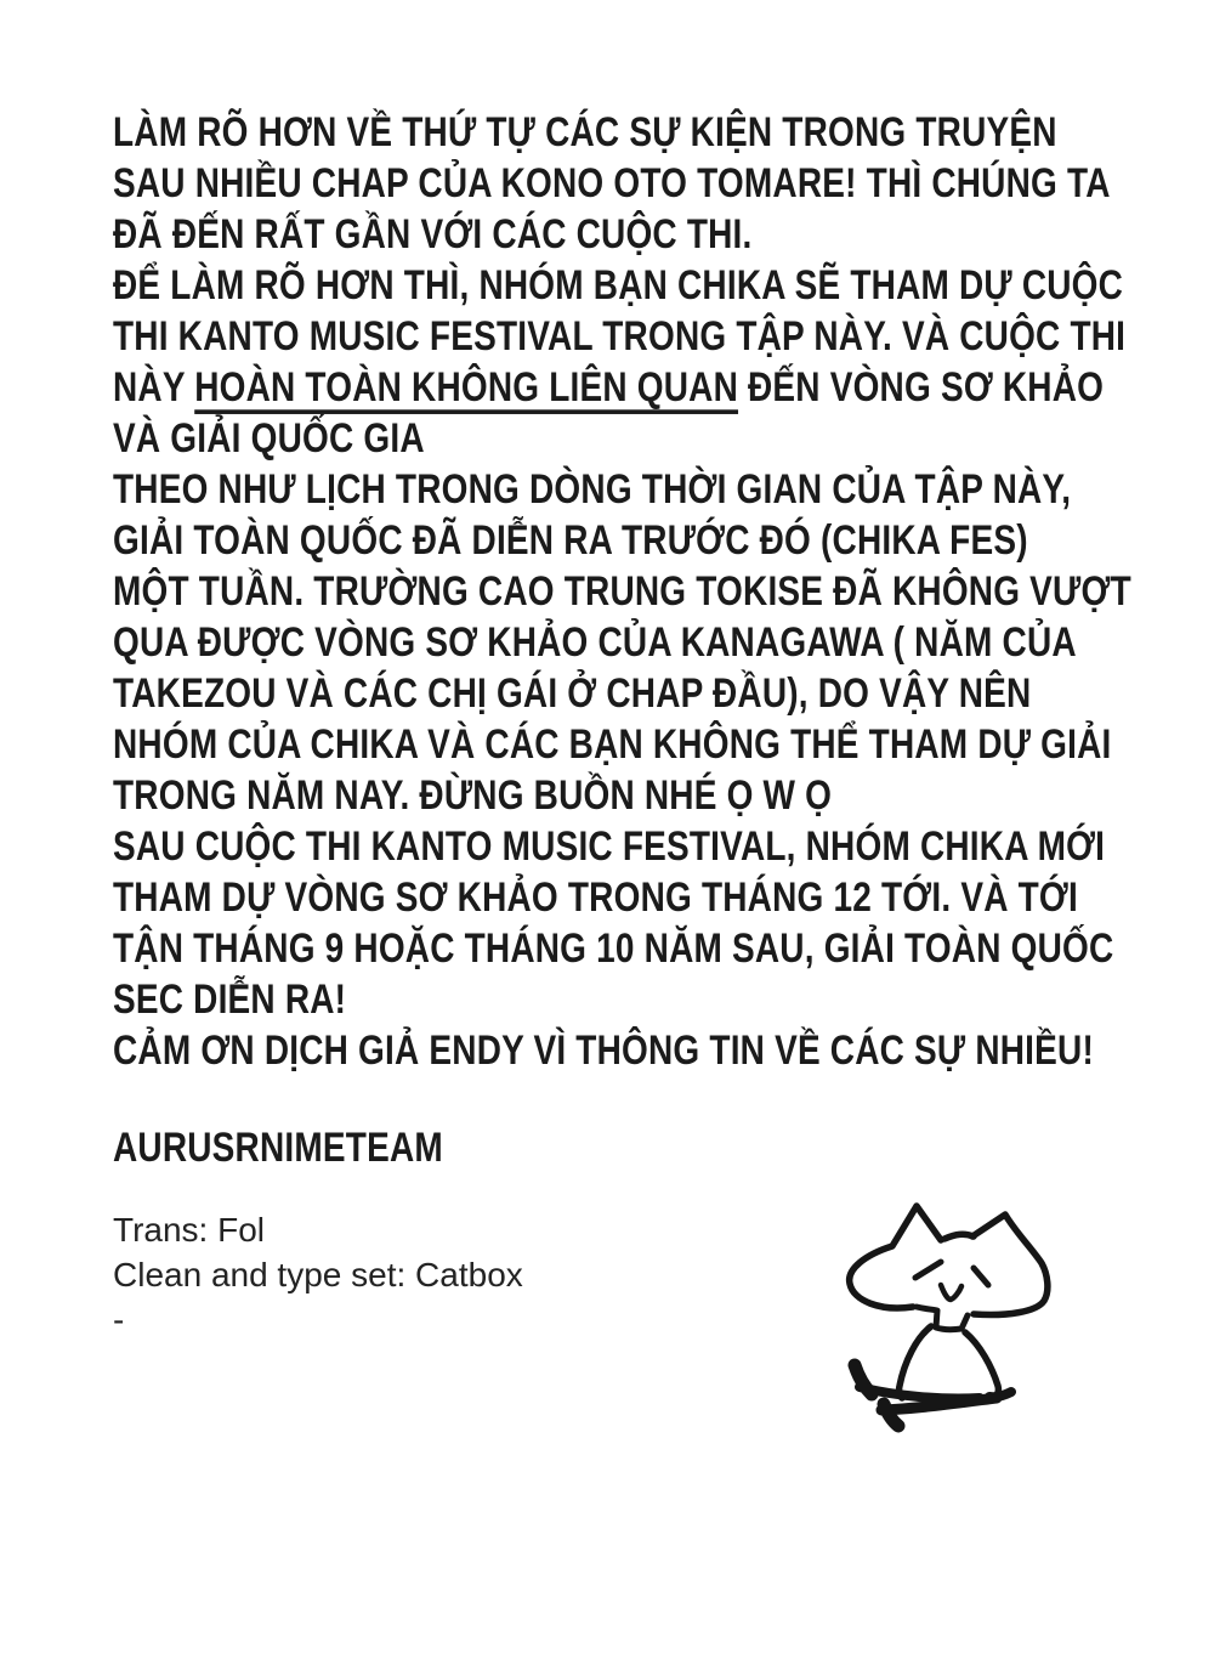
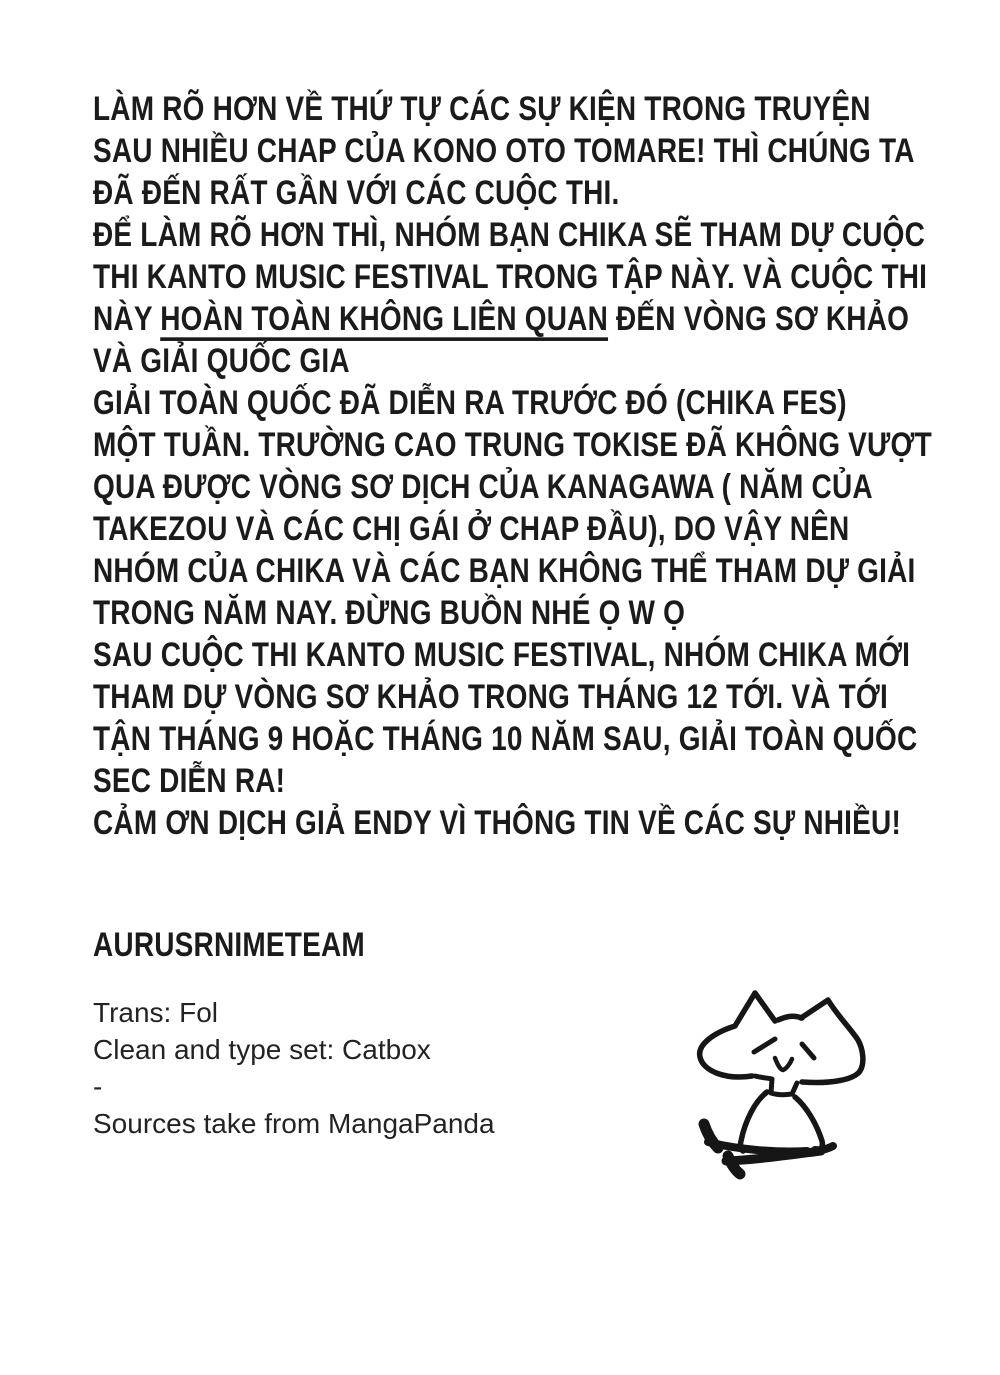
  LÀM RÕ HƠN VỀ THỨ TỰ CÁC SỰ KIỆN TRONG TRUYỆN
  SAU NHIỀU CHAP CỦA KONO OTO TOMARE! THÌ CHÚNG TA
  ĐÃ ĐẾN RẤT GẦN VỚI CÁC CUỘC THI.
  ĐỂ LÀM RÕ HƠN THÌ, NHÓM BẠN CHIKA SẼ THAM DỰ CUỘC
  THI KANTO MUSIC FESTIVAL TRONG TẬP NÀY. VÀ CUỘC THI
  NÀY HOÀN TOÀN KHÔNG LIÊN QUAN ĐẾN VÒNG SƠ KHẢO
  VÀ GIẢI QUỐC GIA
- THEO NHƯ LỊCH TRONG DÒNG THỜI GIAN CỦA TẬP NÀY,
  GIẢI TOÀN QUỐC ĐÃ DIỄN RA TRƯỚC ĐÓ (CHIKA FES)
  MỘT TUẦN. TRƯỜNG CAO TRUNG TOKISE ĐÃ KHÔNG VƯỢT
- QUA ĐƯỢC VÒNG SƠ KHẢO CỦA KANAGAWA ( NĂM CỦA
+ QUA ĐƯỢC VÒNG SƠ DỊCH CỦA KANAGAWA ( NĂM CỦA
  TAKEZOU VÀ CÁC CHỊ GÁI Ở CHAP ĐẦU), DO VẬY NÊN
  NHÓM CỦA CHIKA VÀ CÁC BẠN KHÔNG THỂ THAM DỰ GIẢI
  TRONG NĂM NAY. ĐỪNG BUỒN NHÉ Ọ W Ọ
  SAU CUỘC THI KANTO MUSIC FESTIVAL, NHÓM CHIKA MỚI
  THAM DỰ VÒNG SƠ KHẢO TRONG THÁNG 12 TỚI. VÀ TỚI
  TẬN THÁNG 9 HOẶC THÁNG 10 NĂM SAU, GIẢI TOÀN QUỐC
  SEC DIỄN RA!
  CẢM ƠN DỊCH GIẢ ENDY VÌ THÔNG TIN VỀ CÁC SỰ NHIỀU!
  AURUSRNIMETEAM
  Trans: Fol
  Clean and type set: Catbox
  -
+ Sources take from MangaPanda
